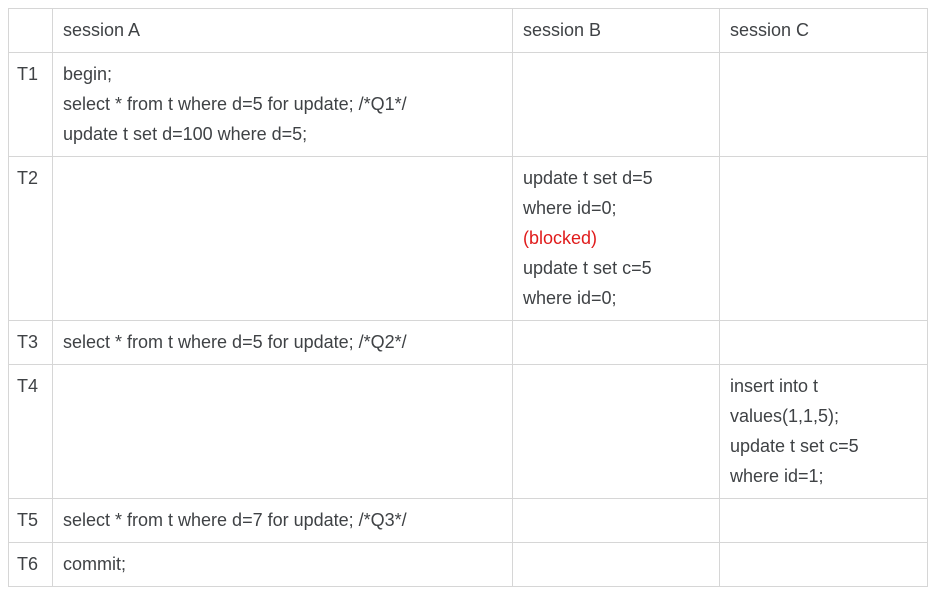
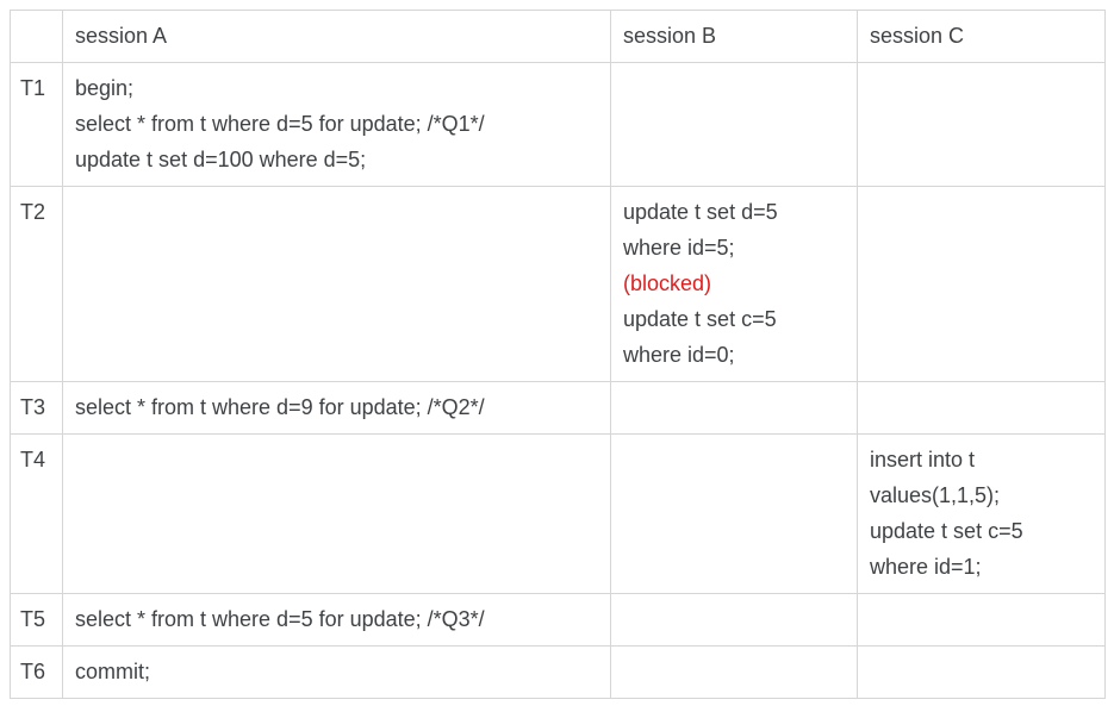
  	session A	session B	session C
  T1	begin; select * from t where d=5 for update; /*Q1*/ update t set d=100 where d=5;
- T2		update t set d=5 where id=0; (blocked) update t set c=5 where id=0;
+ T2		update t set d=5 where id=5; (blocked) update t set c=5 where id=0;
- T3	select * from t where d=5 for update; /*Q2*/
+ T3	select * from t where d=9 for update; /*Q2*/
  T4			insert into t values(1,1,5); update t set c=5 where id=1;
- T5	select * from t where d=7 for update; /*Q3*/
+ T5	select * from t where d=5 for update; /*Q3*/
  T6	commit;
